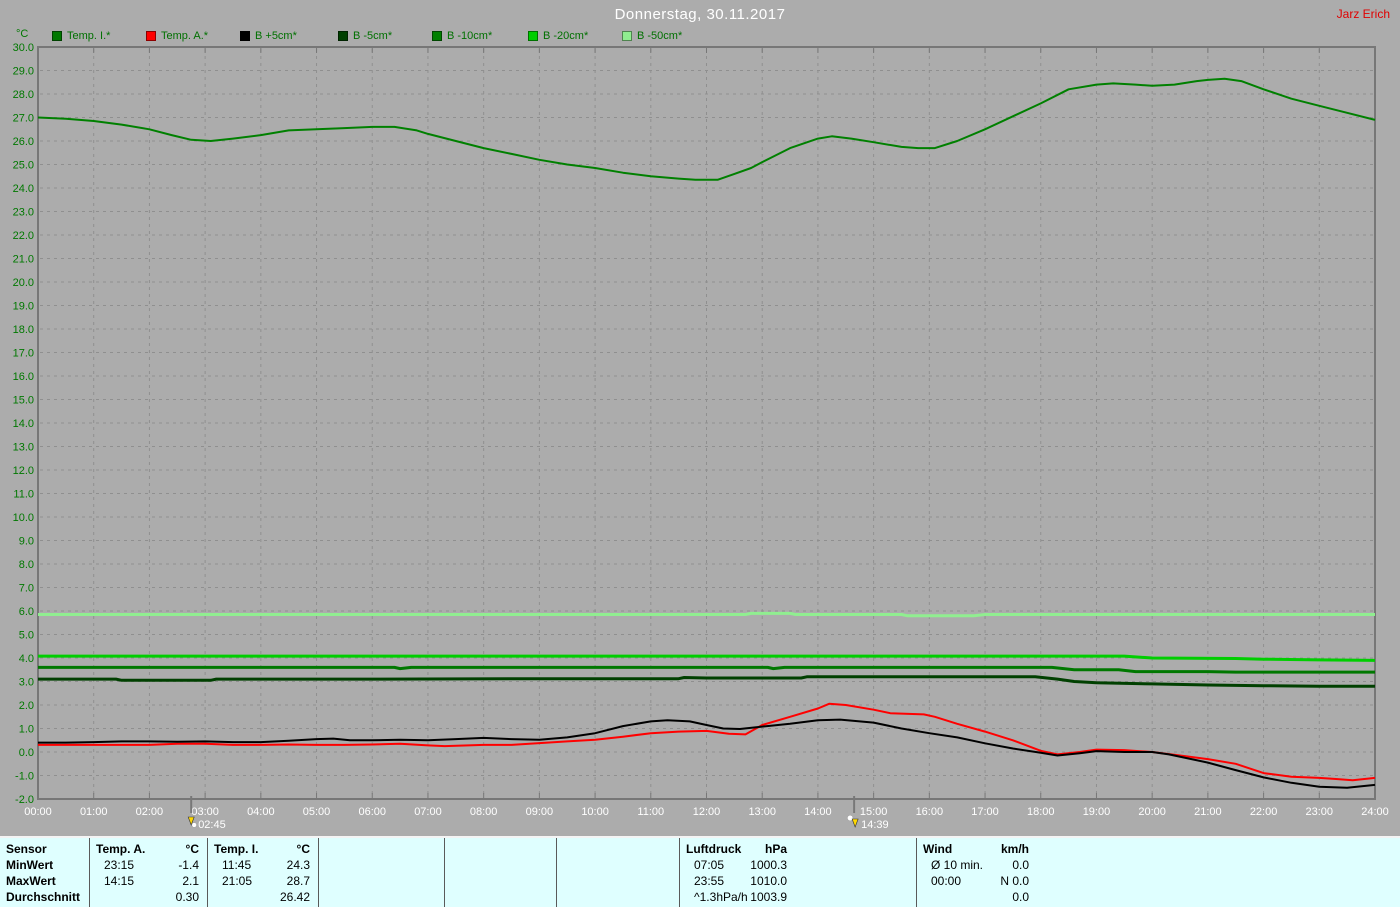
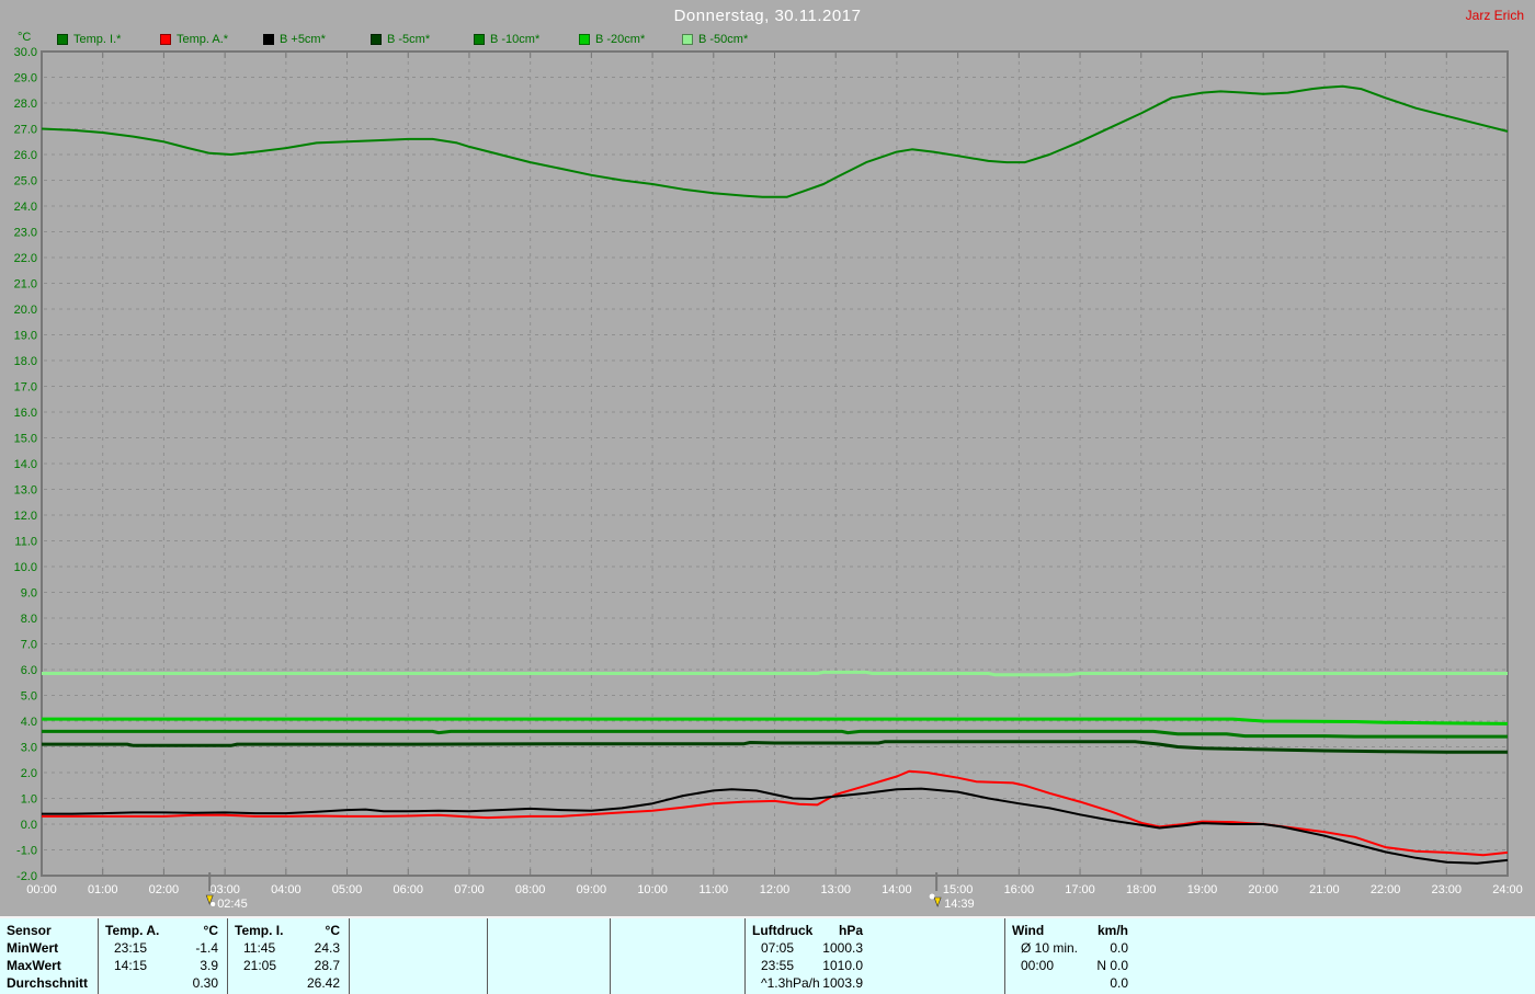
  Donnerstag, 30.11.2017
  Jarz Erich
  °C
  Temp. I.*
  Temp. A.*
  B +5cm*
  B -5cm*
  B -10cm*
  B -20cm*
  B -50cm*
  30.0
  29.0
  28.0
  27.0
  26.0
  25.0
  24.0
  23.0
  22.0
  21.0
  20.0
  19.0
  18.0
  17.0
  16.0
  15.0
  14.0
  13.0
  12.0
  11.0
  10.0
  9.0
  8.0
  7.0
  6.0
  5.0
  4.0
  3.0
  2.0
  1.0
  0.0
  -1.0
  -2.0
  00:00
  01:00
  02:00
  03:00
  04:00
  05:00
  06:00
  07:00
  08:00
  09:00
  10:00
  11:00
  12:00
  13:00
  14:00
  15:00
  16:00
  17:00
  18:00
  19:00
  20:00
  21:00
  22:00
  23:00
  24:00
  02:45
  14:39
  Sensor
  MinWert
  MaxWert
  Durchschnitt
  Temp. A.
  °C
  23:15
  -1.4
  14:15
- 2.1
+ 3.9
  0.30
  Temp. I.
  °C
  11:45
  24.3
  21:05
  28.7
  26.42
  Luftdruck
  hPa
  07:05
  1000.3
  23:55
  1010.0
  ^1.3hPa/h
  1003.9
  Wind
  km/h
  Ø 10 min.
  0.0
  00:00
  N 0.0
  0.0
